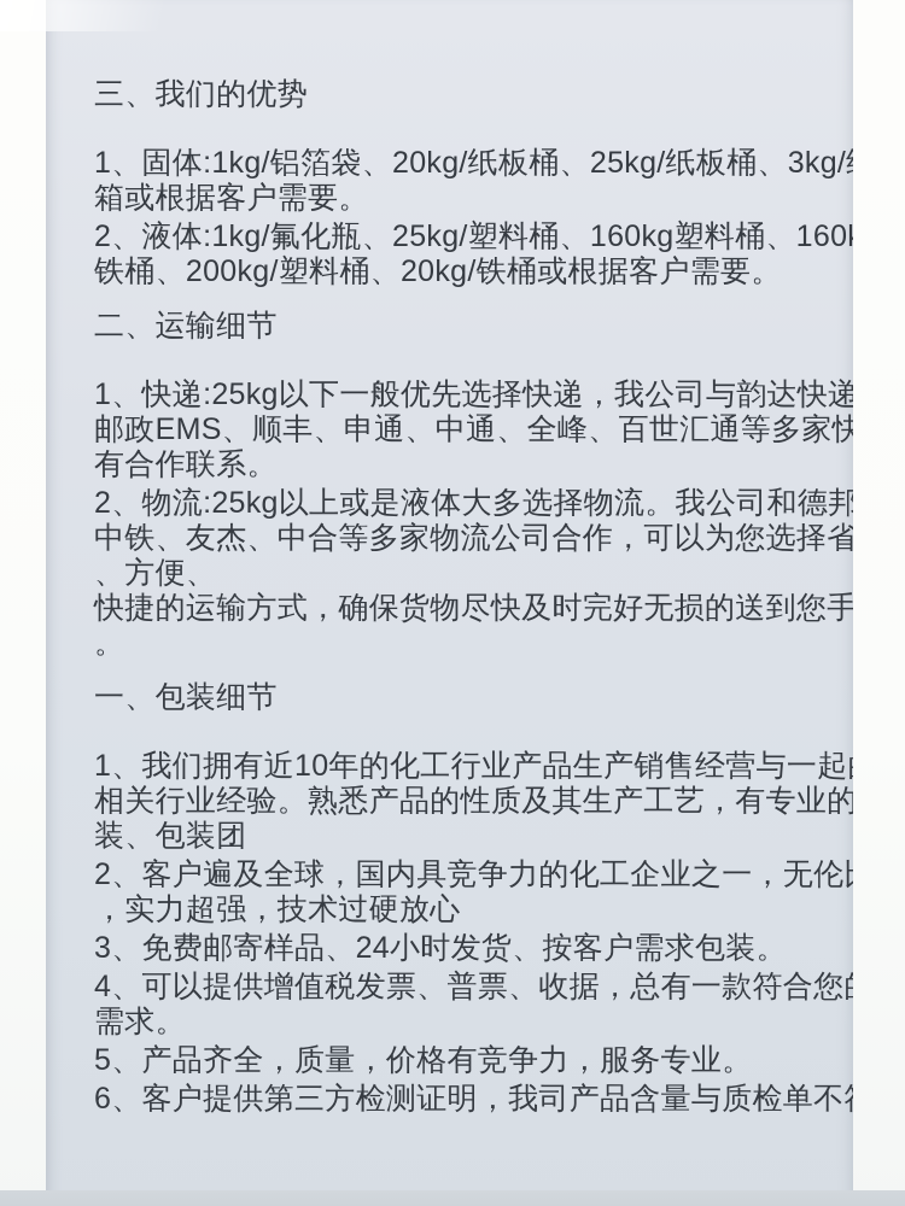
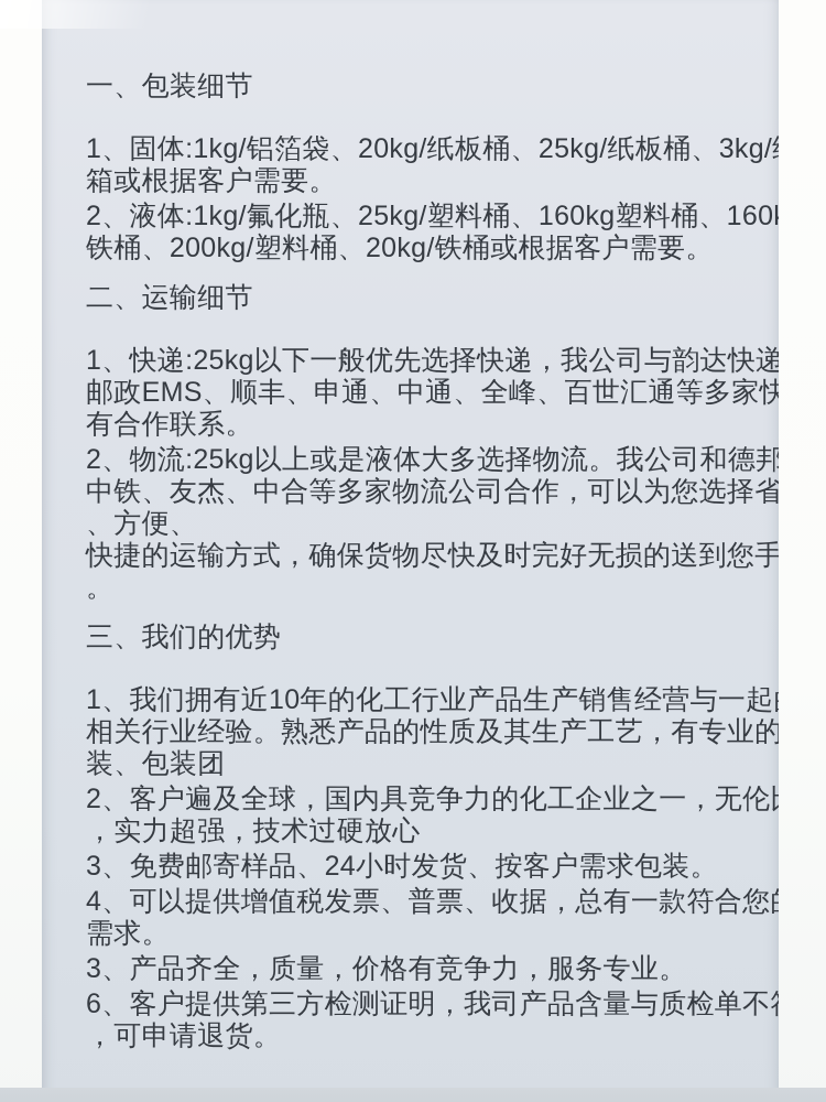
- 三、我们的优势
+ 一、包装细节
  1、固体:1kg/铝箔袋、20kg/纸板桶、25kg/纸板桶、3kg/
  箱或根据客户需要。
  2、液体:1kg/氟化瓶、25kg/塑料桶、160kg塑料桶、160
  铁桶、200kg/塑料桶、20kg/铁桶或根据客户需要。
  二、运输细节
  1、快递:25kg以下一般优先选择快递，我公司与韵达快递
  邮政EMS、顺丰、申通、中通、全峰、百世汇通等多家快
  有合作联系。
  2、物流:25kg以上或是液体大多选择物流。我公司和德邦
  中铁、友杰、中合等多家物流公司合作，可以为您选择省
  、方便、
  快捷的运输方式，确保货物尽快及时完好无损的送到您手
  。
- 一、包装细节
+ 三、我们的优势
  1、我们拥有近10年的化工行业产品生产销售经营与一起
  相关行业经验。熟悉产品的性质及其生产工艺，有专业的
  装、包装团
  2、客户遍及全球，国内具竞争力的化工企业之一，无伦
  ，实力超强，技术过硬放心
  3、免费邮寄样品、24小时发货、按客户需求包装。
  4、可以提供增值税发票、普票、收据，总有一款符合您
  需求。
- 5、产品齐全，质量，价格有竞争力，服务专业。
+ 3、产品齐全，质量，价格有竞争力，服务专业。
  6、客户提供第三方检测证明，我司产品含量与质检单不
+ ，可申请退货。
